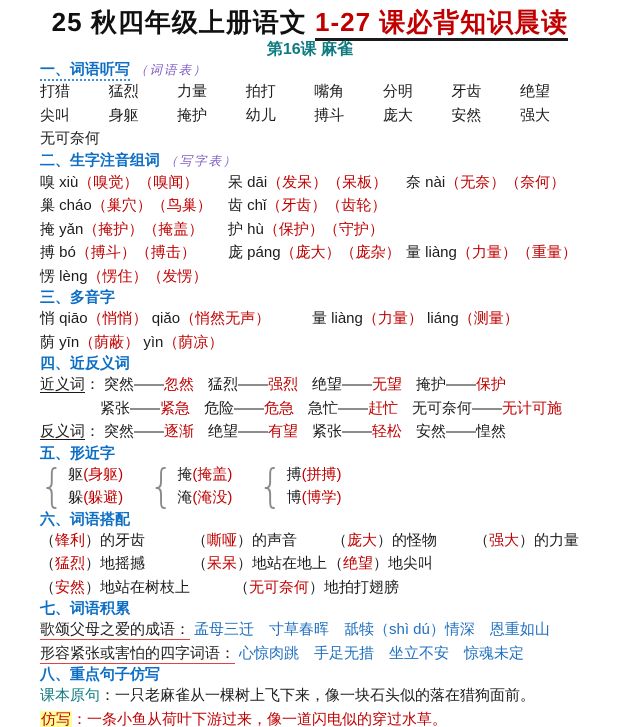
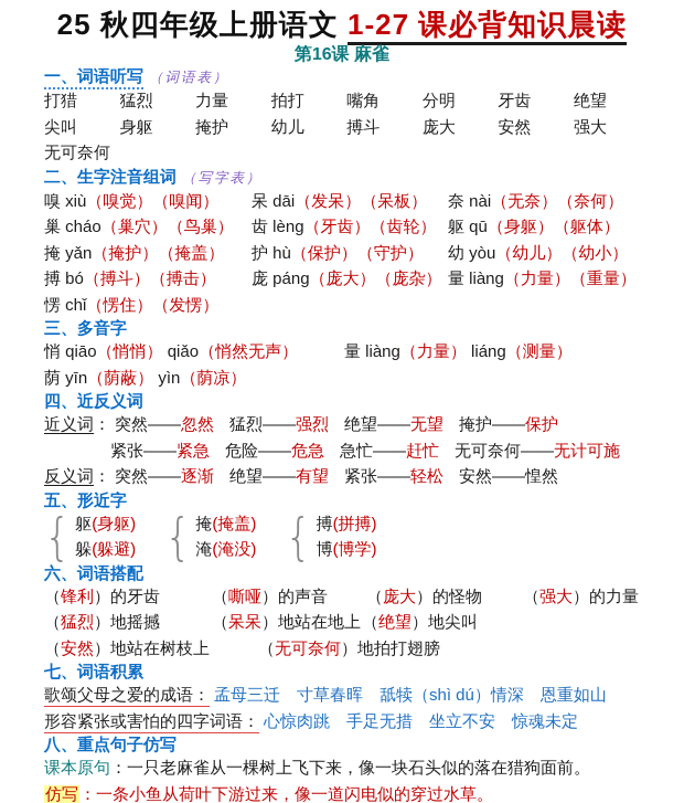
  25 秋四年级上册语文 1-27 课必背知识晨读
  第16课 麻雀
  一、词语听写 （词语表）
  打猎
  猛烈
  力量
  拍打
  嘴角
  分明
  牙齿
  绝望
  尖叫
  身躯
  掩护
  幼儿
  搏斗
  庞大
  安然
  强大
  无可奈何
  二、生字注音组词 （写字表）
  嗅 xiù（嗅觉）（嗅闻）
  呆 dāi（发呆）（呆板）
  奈 nài（无奈）（奈何）
  巢 cháo（巢穴）（鸟巢）
- 齿 chǐ（牙齿）（齿轮）
+ 齿 lèng（牙齿）（齿轮）
+ 躯 qū（身躯）（躯体）
  掩 yǎn（掩护）（掩盖）
  护 hù（保护）（守护）
+ 幼 yòu（幼儿）（幼小）
  搏 bó（搏斗）（搏击）
  庞 páng（庞大）（庞杂）
  量 liàng（力量）（重量）
- 愣 lèng（愣住）（发愣）
+ 愣 chǐ（愣住）（发愣）
  三、多音字
  悄 qiāo（悄悄） qiǎo（悄然无声） 量 liàng（力量） liáng（测量）
  荫 yīn（荫蔽） yìn（荫凉）
  四、近反义词
  近义词： 突然——忽然 猛烈——强烈 绝望——无望 掩护——保护
  紧张——紧急 危险——危急 急忙——赶忙 无可奈何——无计可施
  反义词： 突然——逐渐 绝望——有望 紧张——轻松 安然——惶然
  五、形近字
  {
  躯(身躯)
  躲(躲避)
  {
  掩(掩盖)
  淹(淹没)
  {
  搏(拼搏)
  博(博学)
  六、词语搭配
  （锋利）的牙齿 （嘶哑）的声音 （庞大）的怪物 （强大）的力量
  （猛烈）地摇撼 （呆呆）地站在地上（绝望）地尖叫
  （安然）地站在树枝上 （无可奈何）地拍打翅膀
  七、词语积累
  歌颂父母之爱的成语： 孟母三迁 寸草春晖 舐犊（shì dú）情深 恩重如山
  形容紧张或害怕的四字词语： 心惊肉跳 手足无措 坐立不安 惊魂未定
  八、重点句子仿写
  课本原句：一只老麻雀从一棵树上飞下来，像一块石头似的落在猎狗面前。
  仿写：一条小鱼从荷叶下游过来，像一道闪电似的穿过水草。
